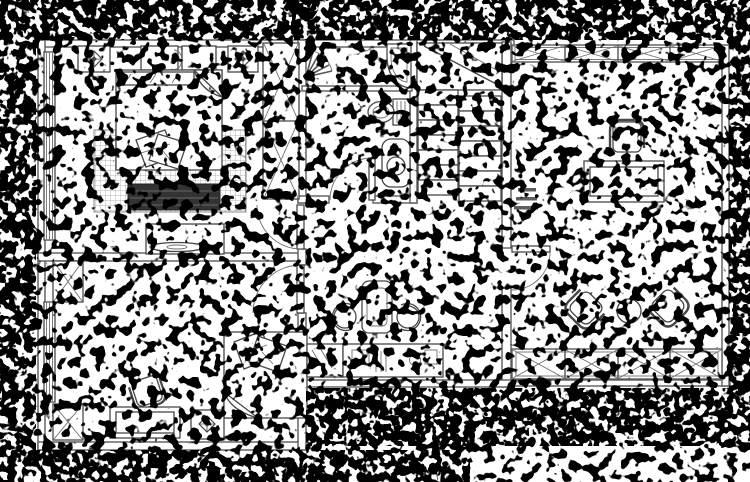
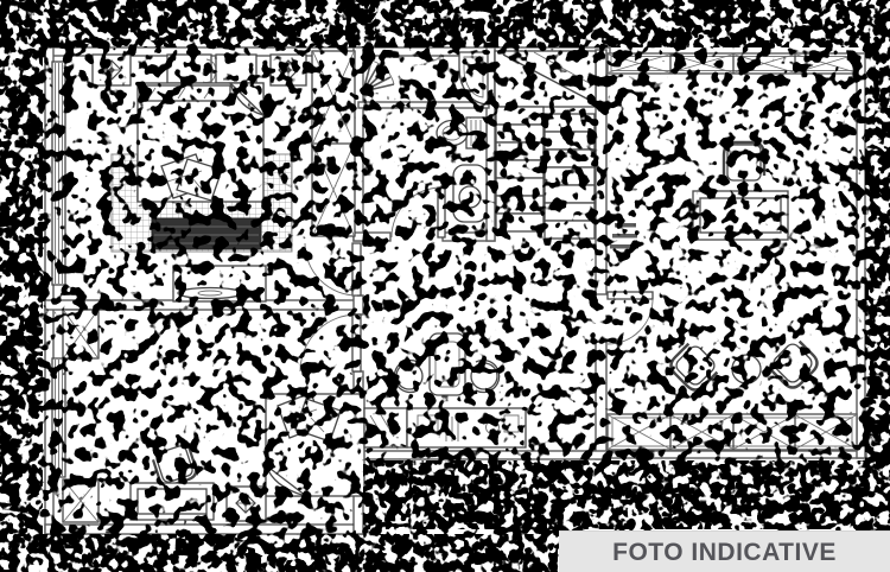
+ FOTO INDICATIVE
